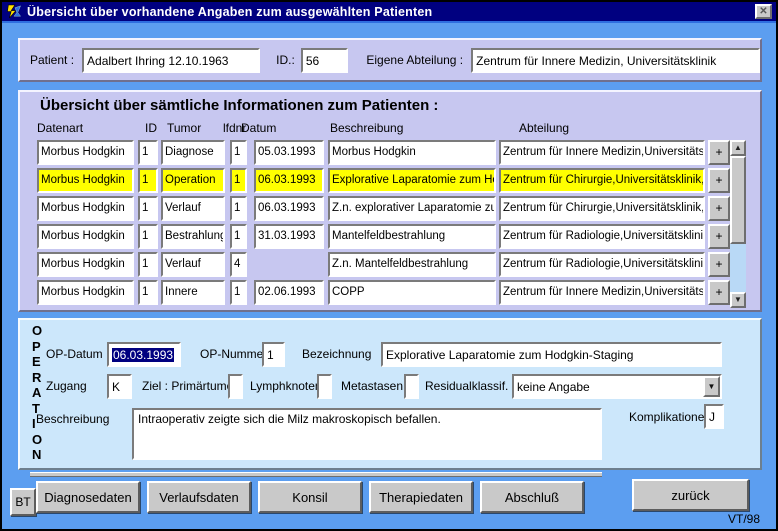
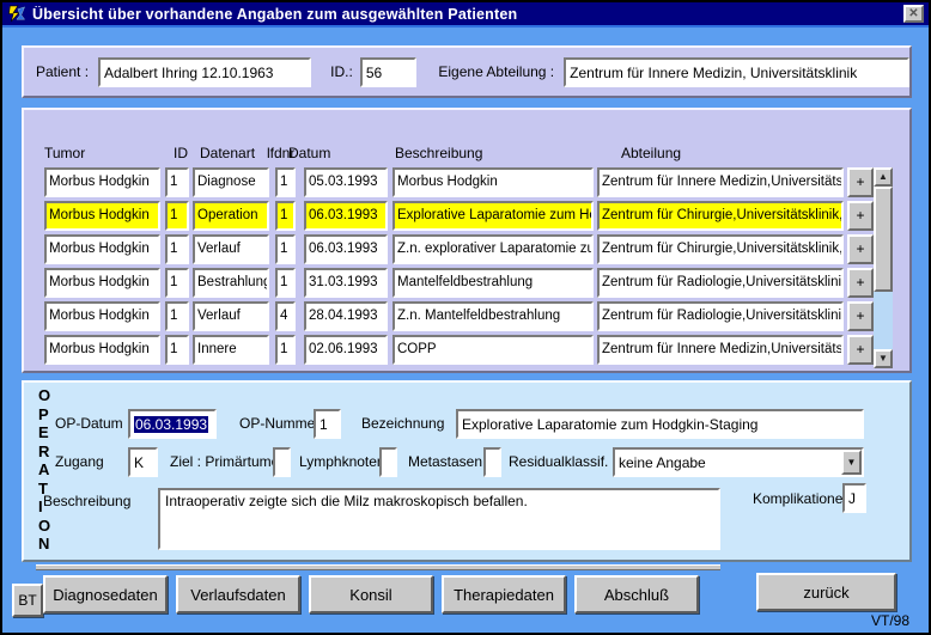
  Übersicht über vorhandene Angaben zum ausgewählten Patienten
  ✕
  Patient :
  Adalbert Ihring 12.10.1963
  ID.:
  56
  Eigene Abteilung :
  Zentrum für Innere Medizin, Universitätsklinik
- Übersicht über sämtliche Informationen zum Patienten :
- Datenart
+ Tumor
  ID
- Tumor
+ Datenart
  lfdnr
  Datum
  Beschreibung
  Abteilung
  Morbus Hodgkin
  1
  Diagnose
  1
  05.03.1993
  Morbus Hodgkin
  Zentrum für Innere Medizin,Universitäts
  +
  Morbus Hodgkin
  1
  Operation
  1
  06.03.1993
  Explorative Laparatomie zum Ho
  Zentrum für Chirurgie,Universitätsklinik,
  +
  Morbus Hodgkin
  1
  Verlauf
  1
  06.03.1993
  Z.n. explorativer Laparatomie zu
  Zentrum für Chirurgie,Universitätsklinik,
  +
  Morbus Hodgkin
  1
  Bestrahlung
  1
  31.03.1993
  Mantelfeldbestrahlung
  Zentrum für Radiologie,Universitätsklini
  +
  Morbus Hodgkin
  1
  Verlauf
  4
+ 28.04.1993
  Z.n. Mantelfeldbestrahlung
  Zentrum für Radiologie,Universitätsklini
  +
  Morbus Hodgkin
  1
  Innere
  1
  02.06.1993
  COPP
  Zentrum für Innere Medizin,Universitäts
  +
  ▲
  ▼
  O
  P
  E
  R
  A
  T
  I
  O
  N
  OP-Datum
  06.03.1993
  OP-Numme
  1
  Bezeichnung
  Explorative Laparatomie zum Hodgkin-Staging
  Zugang
  K
  Ziel : Primärtum
  Lymphknote
  Metastasen
  Residualklassif.
  keine Angabe
  ▼
  Beschreibung
  Intraoperativ zeigte sich die Milz makroskopisch befallen.
  Komplikatione
  J
  BT
  Diagnosedaten
  Verlaufsdaten
  Konsil
  Therapiedaten
  Abschluß
  zurück
  VT/98
